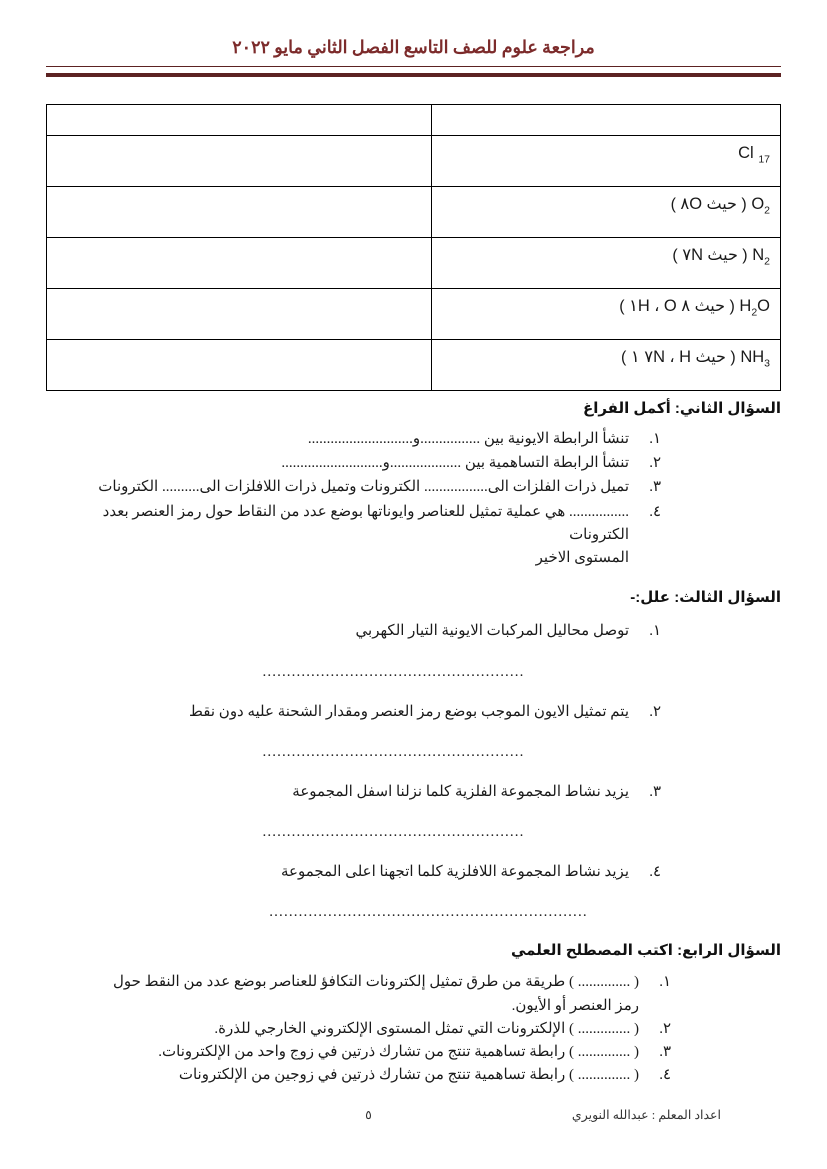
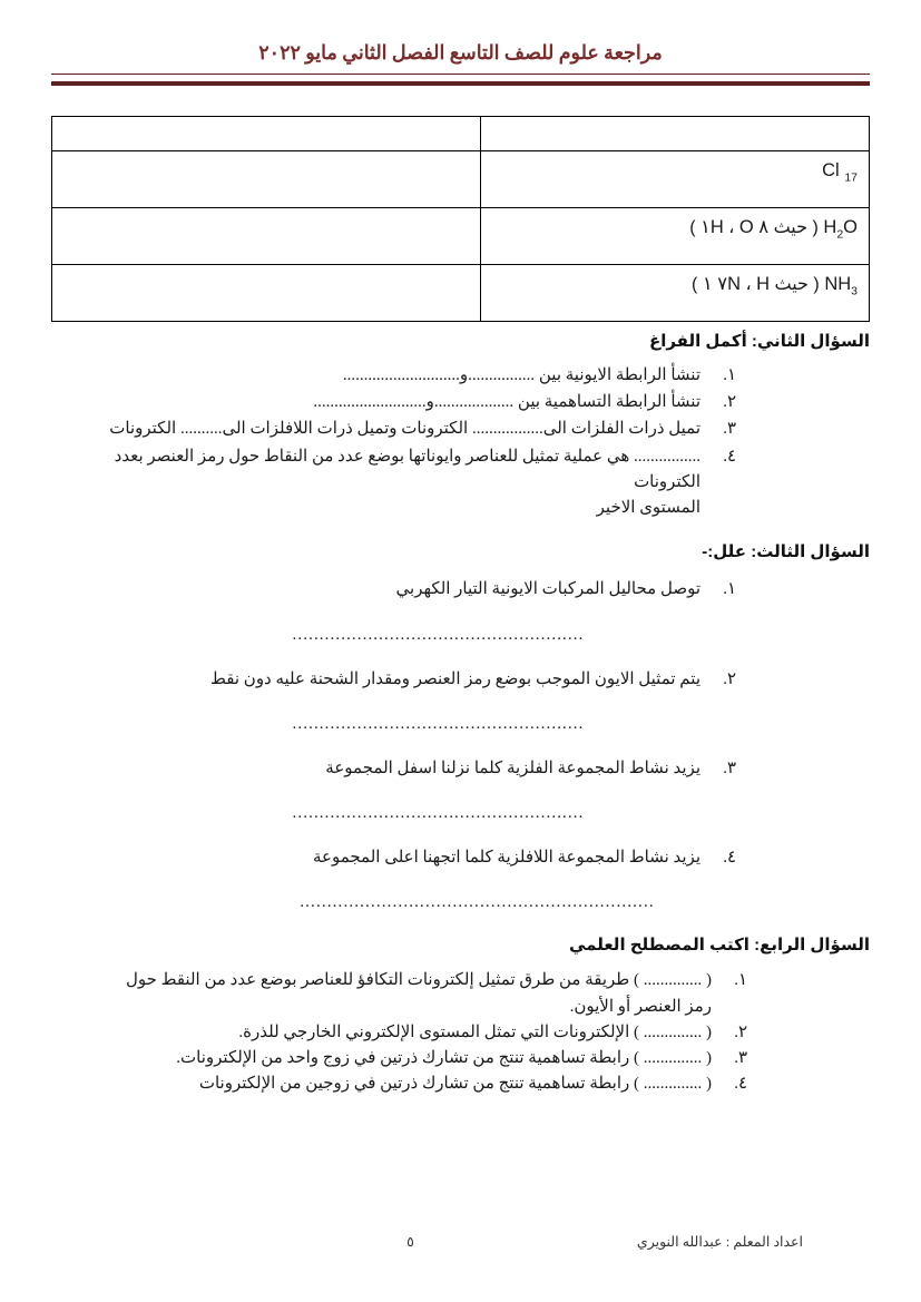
  مراجعة علوم للصف التاسع الفصل الثاني مايو ٢٠٢٢
  17 Cl
- O2 ( حيث ٨O )
- N2 ( حيث ٧N )
  H2O ( حيث ٨ O ، ١H )
  NH3 ( حيث ٧N ، H ١ )
  السؤال الثاني: أكمل الفراغ
  ١.
  تنشأ الرابطة الايونية بين ................و............................
  ٢.
  تنشأ الرابطة التساهمية بين ...................و...........................
  ٣.
  تميل ذرات الفلزات الى................. الكترونات وتميل ذرات اللافلزات الى.......... الكترونات
  ٤.
  ................ هي عملية تمثيل للعناصر وايوناتها بوضع عدد من النقاط حول رمز العنصر بعدد الكترونات
  المستوى الاخير
  السؤال الثالث: علل:-
  ١.
  توصل محاليل المركبات الايونية التيار الكهربي
  ......................................................
  ٢.
  يتم تمثيل الايون الموجب بوضع رمز العنصر ومقدار الشحنة عليه دون نقط
  ......................................................
  ٣.
  يزيد نشاط المجموعة الفلزية كلما نزلنا اسفل المجموعة
  ......................................................
  ٤.
  يزيد نشاط المجموعة اللافلزية كلما اتجهنا اعلى المجموعة
  .................................................................
  السؤال الرابع: اكتب المصطلح العلمي
  ١.
  ( .............. ) طريقة من طرق تمثيل إلكترونات التكافؤ للعناصر بوضع عدد من النقط حول
  رمز العنصر أو الأيون.
  ٢.
  ( .............. ) الإلكترونات التي تمثل المستوى الإلكتروني الخارجي للذرة.
  ٣.
  ( .............. ) رابطة تساهمية تنتج من تشارك ذرتين في زوج واحد من الإلكترونات.
  ٤.
  ( .............. ) رابطة تساهمية تنتج من تشارك ذرتين في زوجين من الإلكترونات
  اعداد المعلم : عبدالله النويري
  ٥
